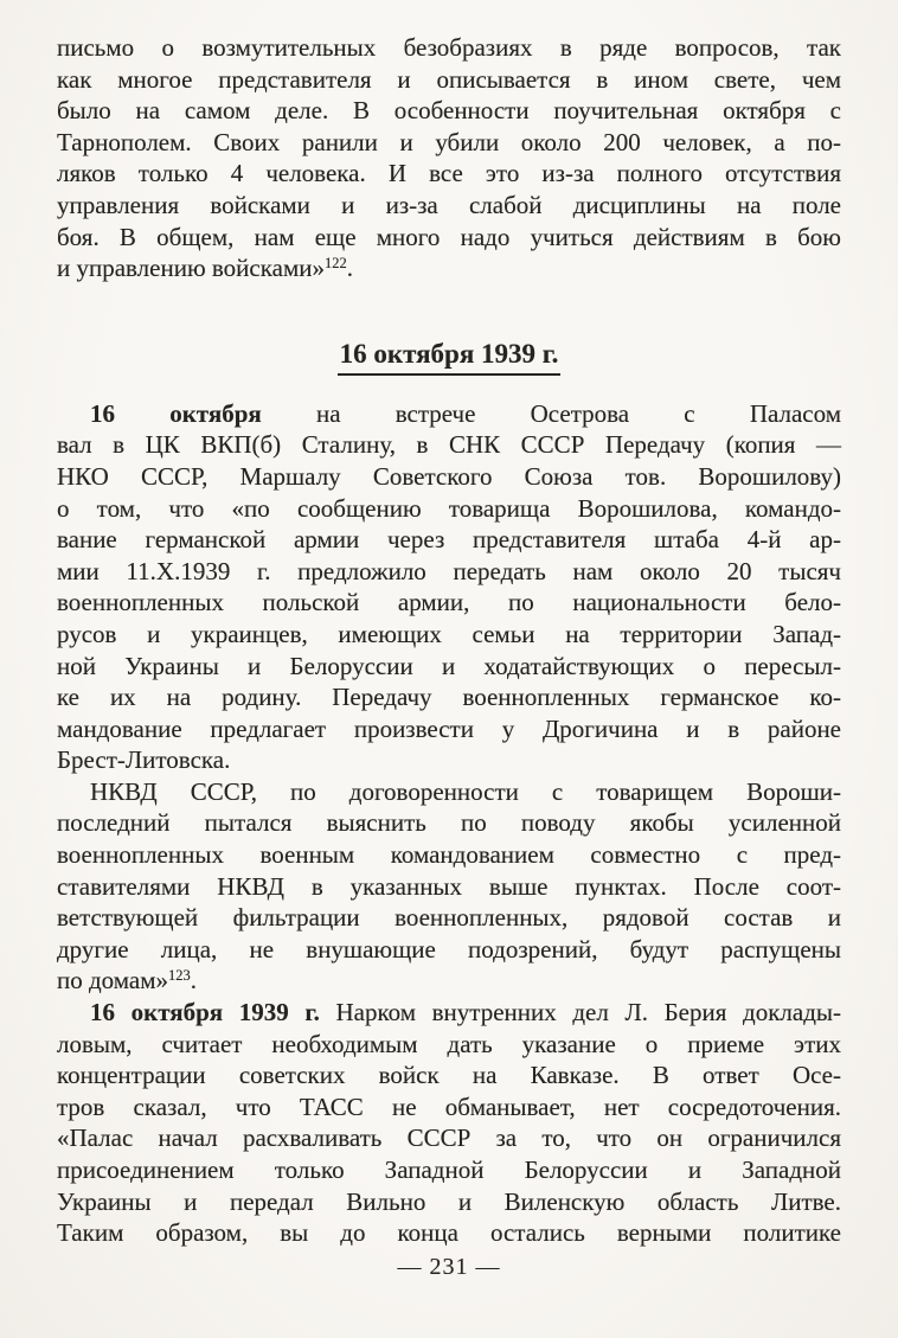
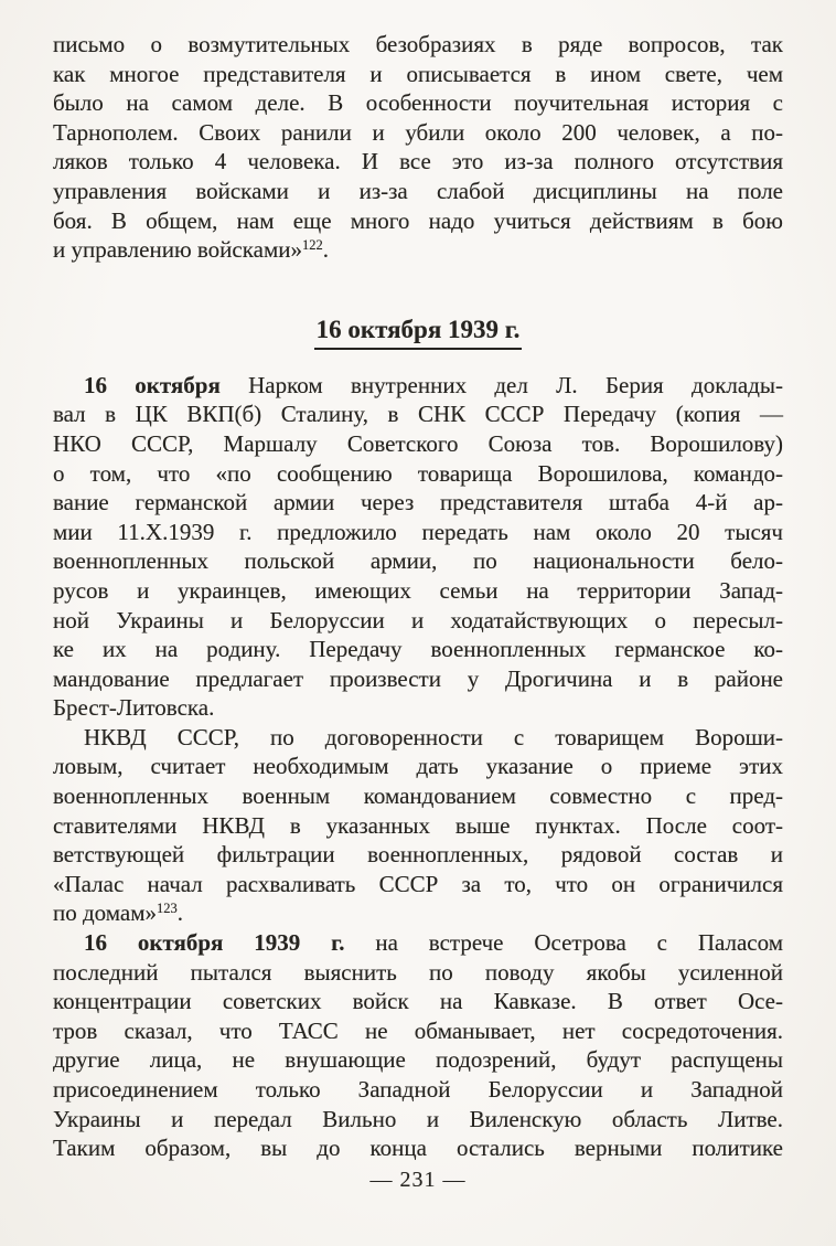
  письмо о возмутительных безобразиях в ряде вопросов, так
  как многое представителя и описывается в ином свете, чем
- было на самом деле. В особенности поучительная октября с
+ было на самом деле. В особенности поучительная история с
  Тарнополем. Своих ранили и убили около 200 человек, а по-
  ляков только 4 человека. И все это из-за полного отсутствия
  управления войсками и из-за слабой дисциплины на поле
  боя. В общем, нам еще много надо учиться действиям в бою
  и управлению войсками»122.
  16 октября 1939 г.
- 16 октября на встрече Осетрова с Паласом
+ 16 октября Нарком внутренних дел Л. Берия доклады-
  вал в ЦК ВКП(б) Сталину, в СНК СССР Передачу (копия —
  НКО СССР, Маршалу Советского Союза тов. Ворошилову)
  о том, что «по сообщению товарища Ворошилова, командо-
  вание германской армии через представителя штаба 4-й ар-
  мии 11.X.1939 г. предложило передать нам около 20 тысяч
  военнопленных польской армии, по национальности бело-
  русов и украинцев, имеющих семьи на территории Запад-
  ной Украины и Белоруссии и ходатайствующих о пересыл-
  ке их на родину. Передачу военнопленных германское ко-
  мандование предлагает произвести у Дрогичина и в районе
  Брест-Литовска.
  НКВД СССР, по договоренности с товарищем Вороши-
- последний пытался выяснить по поводу якобы усиленной
+ ловым, считает необходимым дать указание о приеме этих
  военнопленных военным командованием совместно с пред-
  ставителями НКВД в указанных выше пунктах. После соот-
  ветствующей фильтрации военнопленных, рядовой состав и
- другие лица, не внушающие подозрений, будут распущены
+ «Палас начал расхваливать СССР за то, что он ограничился
  по домам»123.
- 16 октября 1939 г. Нарком внутренних дел Л. Берия доклады-
+ 16 октября 1939 г. на встрече Осетрова с Паласом
- ловым, считает необходимым дать указание о приеме этих
+ последний пытался выяснить по поводу якобы усиленной
  концентрации советских войск на Кавказе. В ответ Осе-
  тров сказал, что ТАСС не обманывает, нет сосредоточения.
- «Палас начал расхваливать СССР за то, что он ограничился
+ другие лица, не внушающие подозрений, будут распущены
  присоединением только Западной Белоруссии и Западной
  Украины и передал Вильно и Виленскую область Литве.
  Таким образом, вы до конца остались верными политике
  — 231 —
